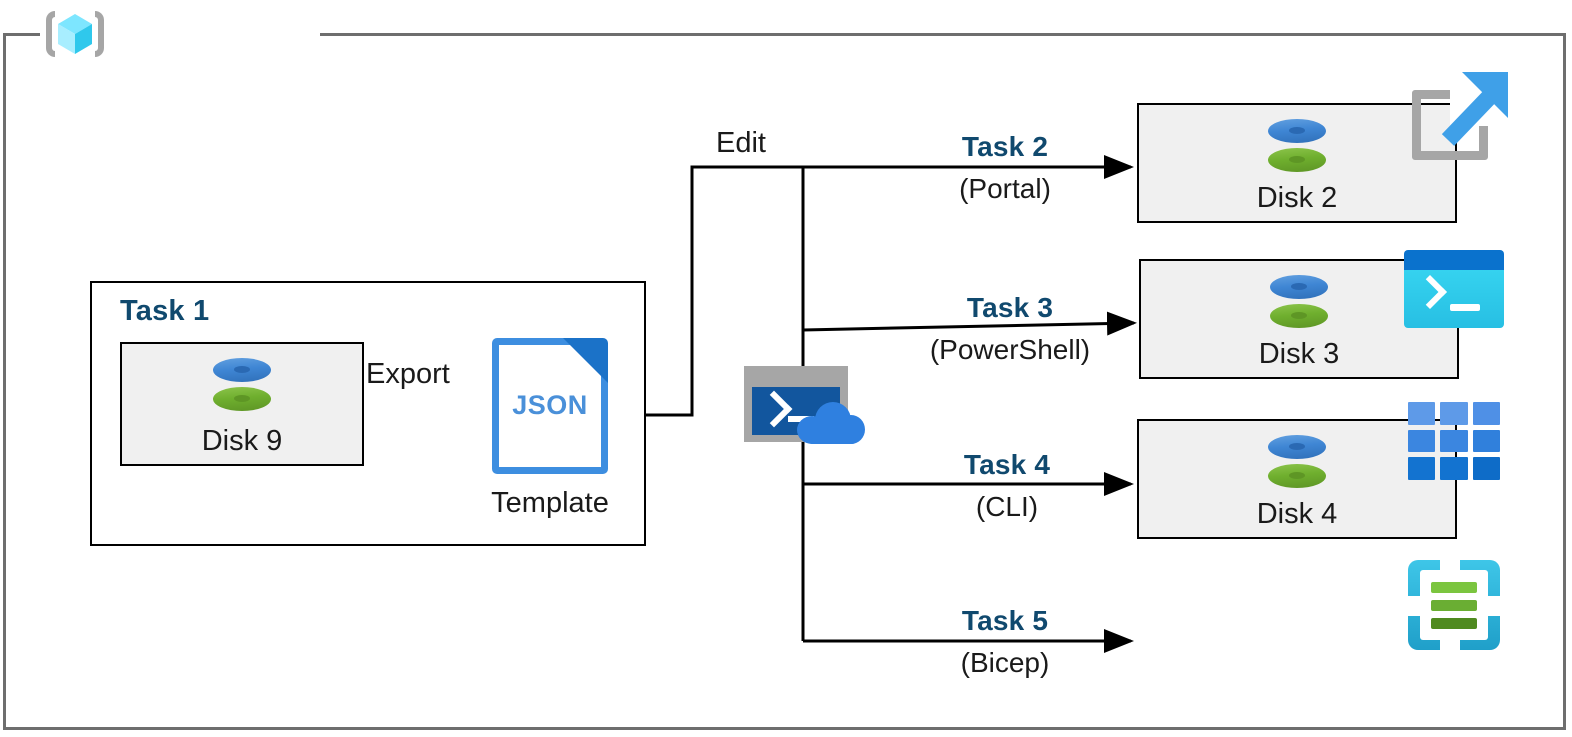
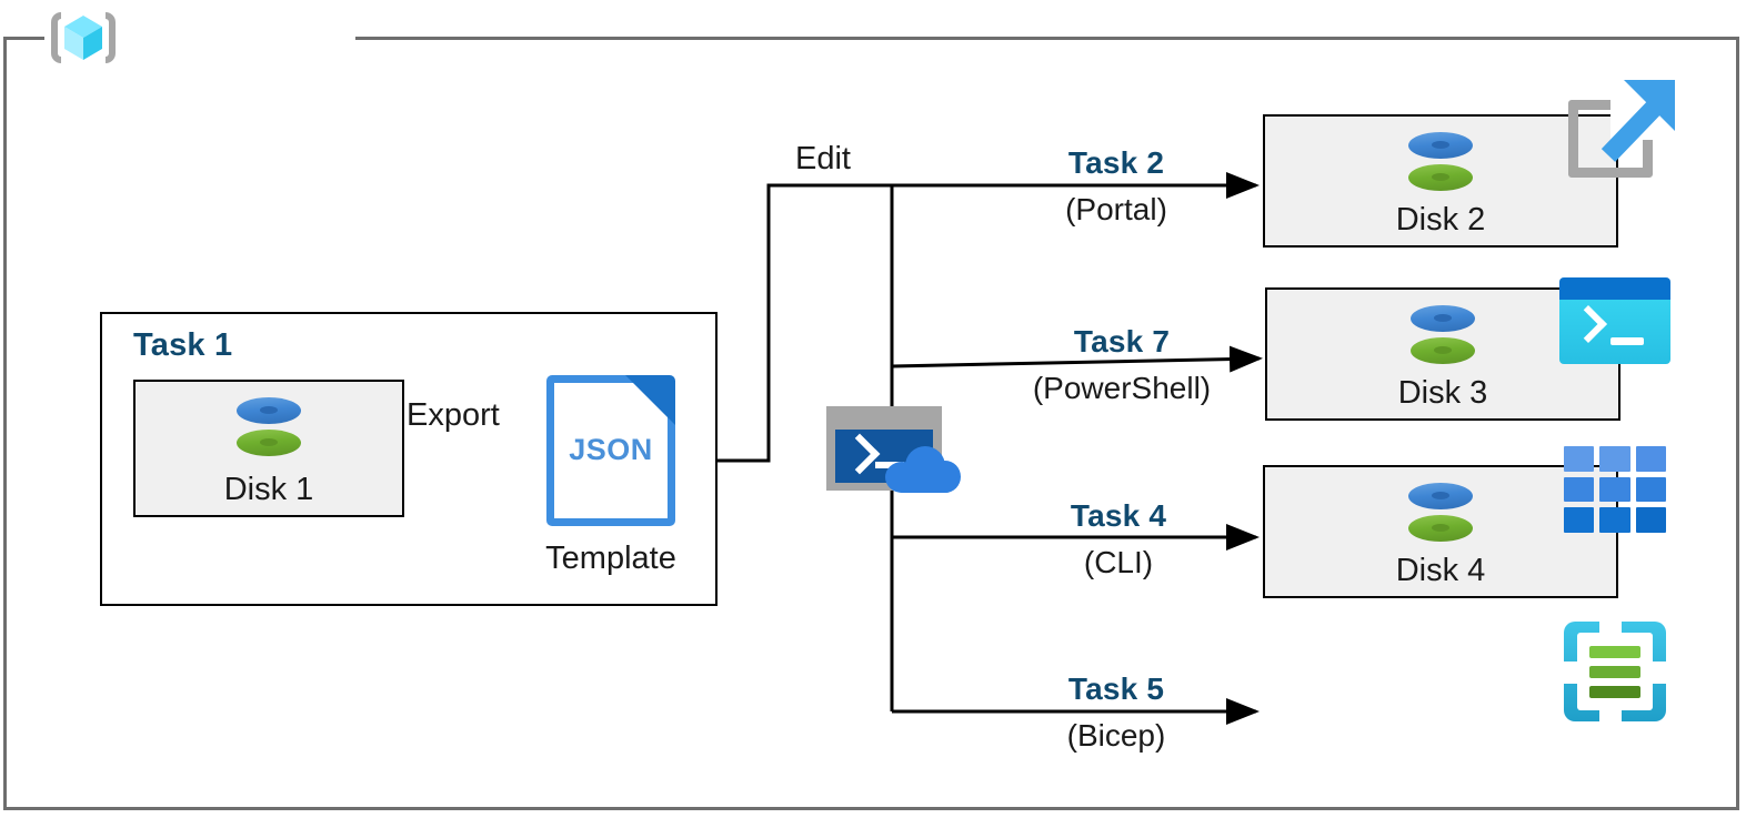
  Task 1
- Disk 9
+ Disk 1
  Export
  JSON
  Template
  Edit
  Task 2
  (Portal)
  Disk 2
- Task 3
+ Task 7
  (PowerShell)
  Disk 3
  Task 4
  (CLI)
  Disk 4
  Task 5
  (Bicep)
